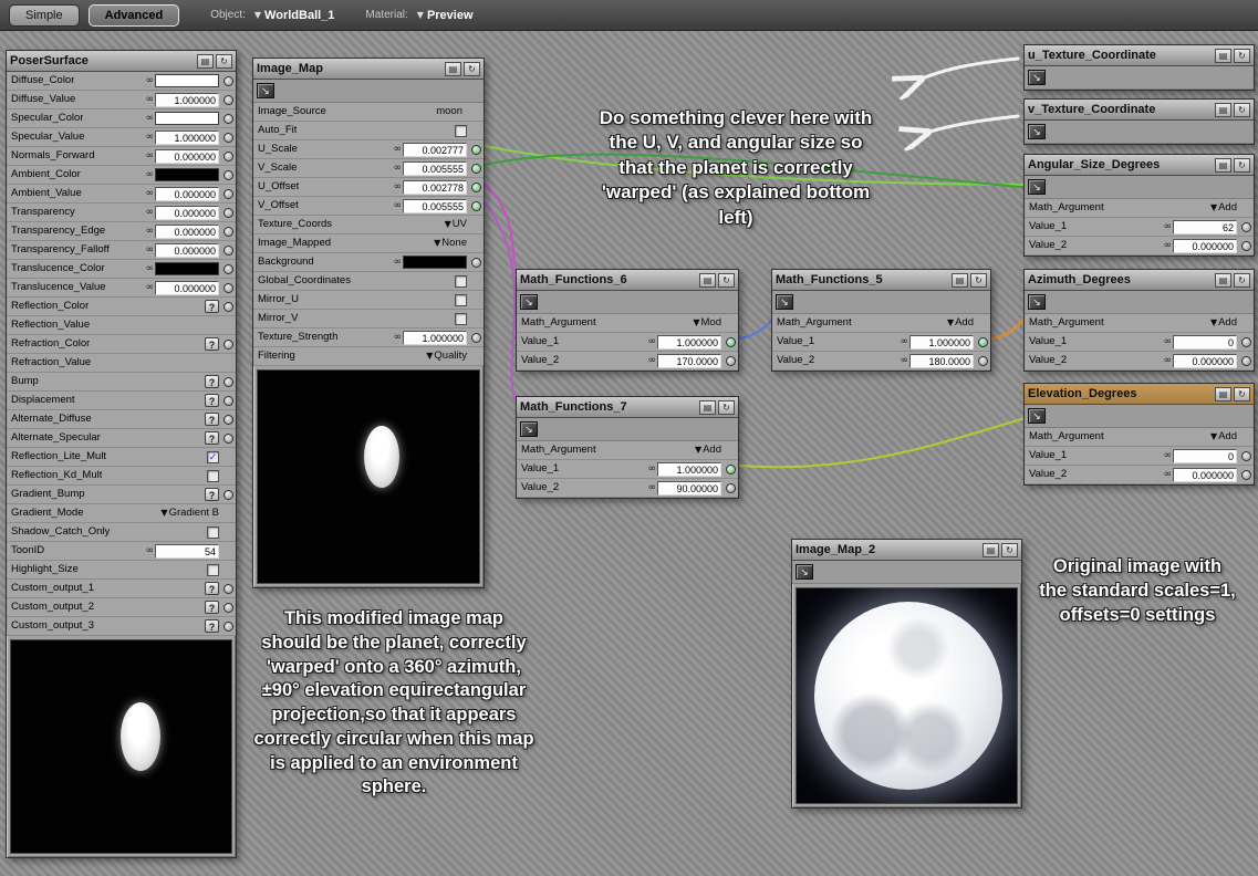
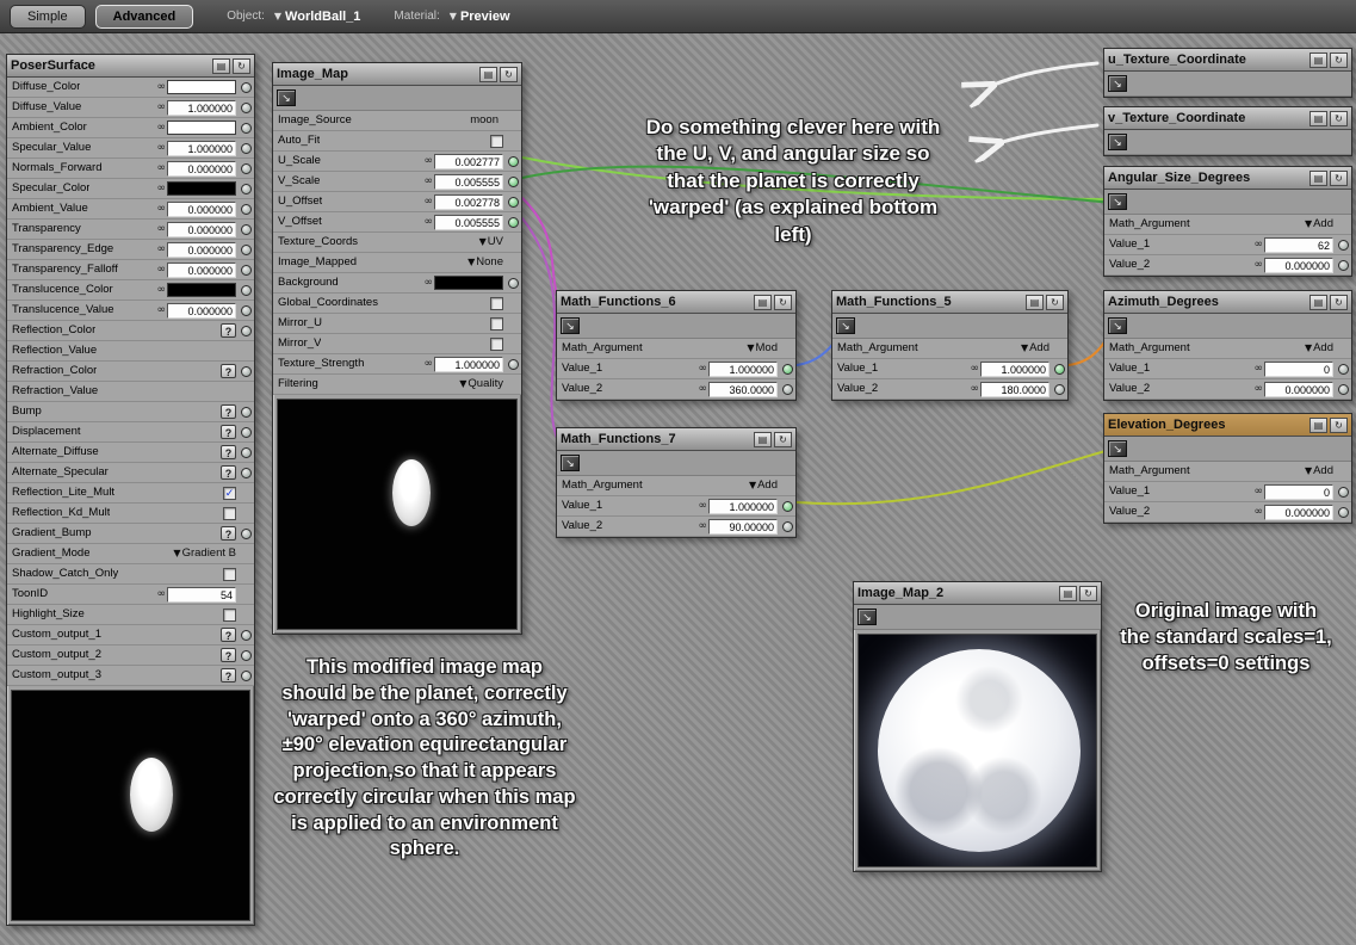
  Simple
  Advanced
  Object:
  ▼
  WorldBall_1
  Material:
  ▼
  Preview
  PoserSurface
  ▤
  ↻
  Diffuse_Color
  ∞
  Diffuse_Value
  ∞
  1.000000
- Specular_Color
+ Ambient_Color
  ∞
  Specular_Value
  ∞
  1.000000
  Normals_Forward
  ∞
  0.000000
- Ambient_Color
+ Specular_Color
  ∞
  Ambient_Value
  ∞
  0.000000
  Transparency
  ∞
  0.000000
  Transparency_Edge
  ∞
  0.000000
  Transparency_Falloff
  ∞
  0.000000
  Translucence_Color
  ∞
  Translucence_Value
  ∞
  0.000000
  Reflection_Color
  ?
  Reflection_Value
  Refraction_Color
  ?
  Refraction_Value
  Bump
  ?
  Displacement
  ?
  Alternate_Diffuse
  ?
  Alternate_Specular
  ?
  Reflection_Lite_Mult
  ✓
  Reflection_Kd_Mult
  Gradient_Bump
  ?
  Gradient_Mode
  ▼
  Gradient B
  Shadow_Catch_Only
  ToonID
  ∞
  54
  Highlight_Size
  Custom_output_1
  ?
  Custom_output_2
  ?
  Custom_output_3
  ?
  Image_Map
  ▤
  ↻
  ↘
  Image_Source
  moon
  Auto_Fit
  U_Scale
  ∞
  0.002777
  V_Scale
  ∞
  0.005555
  U_Offset
  ∞
  0.002778
  V_Offset
  ∞
  0.005555
  Texture_Coords
  ▼
  UV
  Image_Mapped
  ▼
  None
  Background
  ∞
  Global_Coordinates
  Mirror_U
  Mirror_V
  Texture_Strength
  ∞
  1.000000
  Filtering
  ▼
  Quality
  Math_Functions_6
  ▤
  ↻
  ↘
  Math_Argument
  ▼
  Mod
  Value_1
  ∞
  1.000000
  Value_2
  ∞
- 170.0000
+ 360.0000
  Math_Functions_5
  ▤
  ↻
  ↘
  Math_Argument
  ▼
  Add
  Value_1
  ∞
  1.000000
  Value_2
  ∞
  180.0000
  Math_Functions_7
  ▤
  ↻
  ↘
  Math_Argument
  ▼
  Add
  Value_1
  ∞
  1.000000
  Value_2
  ∞
  90.00000
  u_Texture_Coordinate
  ▤
  ↻
  ↘
  v_Texture_Coordinate
  ▤
  ↻
  ↘
  Angular_Size_Degrees
  ▤
  ↻
  ↘
  Math_Argument
  ▼
  Add
  Value_1
  ∞
  62
  Value_2
  ∞
  0.000000
  Azimuth_Degrees
  ▤
  ↻
  ↘
  Math_Argument
  ▼
  Add
  Value_1
  ∞
  0
  Value_2
  ∞
  0.000000
  Elevation_Degrees
  ▤
  ↻
  ↘
  Math_Argument
  ▼
  Add
  Value_1
  ∞
  0
  Value_2
  ∞
  0.000000
  Image_Map_2
  ▤
  ↻
  ↘
  Do something clever here with the U, V, and angular size so that the planet is correctly 'warped' (as explained bottom left)
  This modified image map should be the planet, correctly 'warped' onto a 360° azimuth, ±90° elevation equirectangular projection,so that it appears correctly circular when this map is applied to an environment sphere.
  Original image with the standard scales=1, offsets=0 settings
